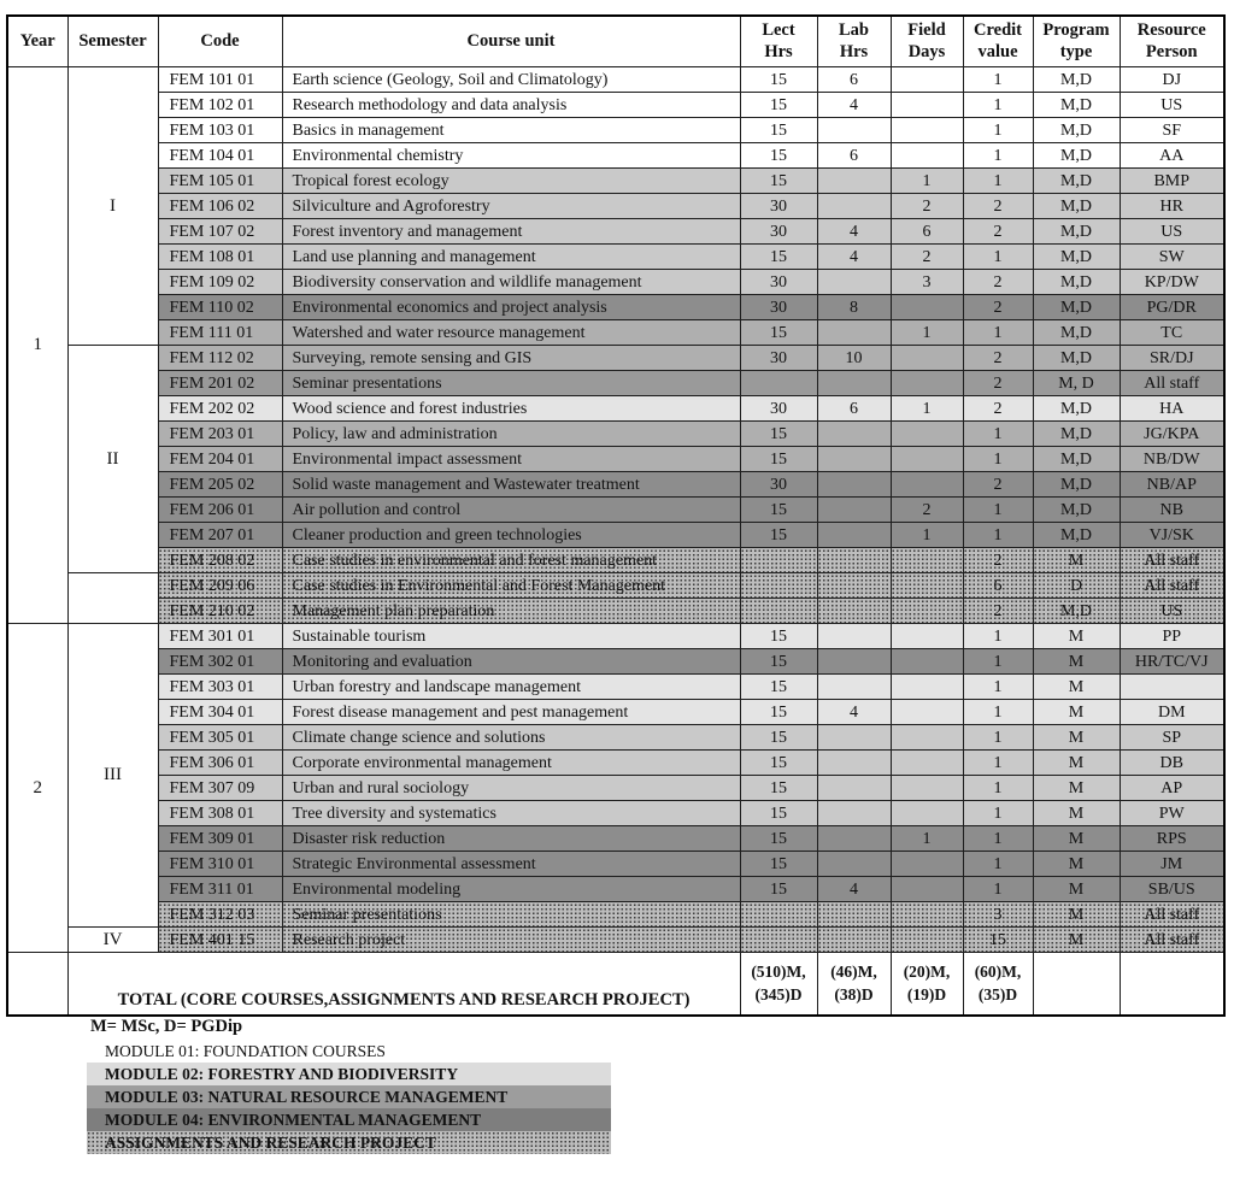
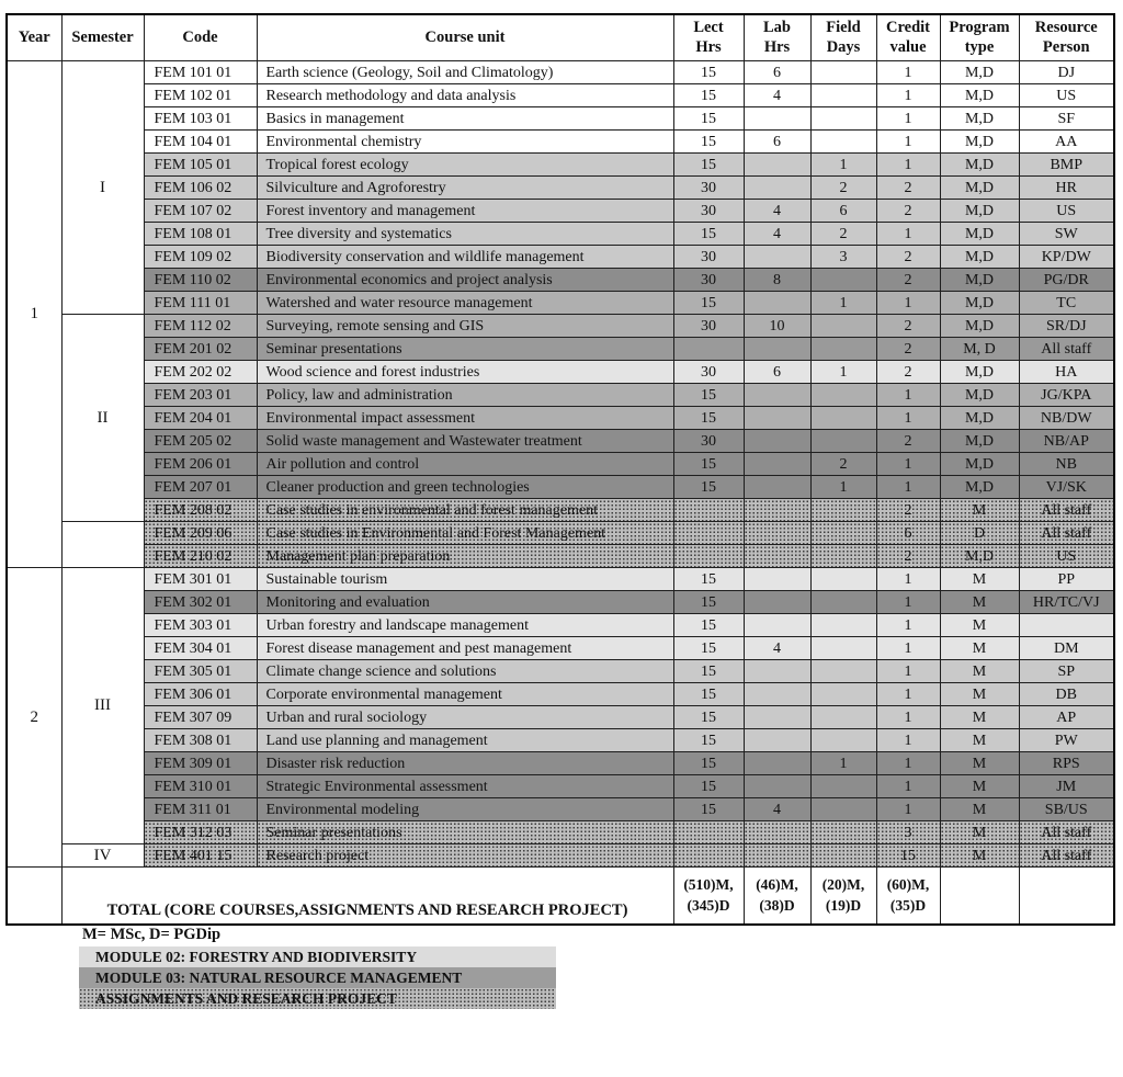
  Year	Semester	Code	Course unit	Lect Hrs	Lab Hrs	Field Days	Credit value	Program type	Resource Person
  1	I	FEM 101 01	Earth science (Geology, Soil and Climatology)	15	6		1	M,D	DJ
  FEM 102 01	Research methodology and data analysis	15	4		1	M,D	US
  FEM 103 01	Basics in management	15			1	M,D	SF
  FEM 104 01	Environmental chemistry	15	6		1	M,D	AA
  FEM 105 01	Tropical forest ecology	15		1	1	M,D	BMP
  FEM 106 02	Silviculture and Agroforestry	30		2	2	M,D	HR
  FEM 107 02	Forest inventory and management	30	4	6	2	M,D	US
- FEM 108 01	Land use planning and management	15	4	2	1	M,D	SW
+ FEM 108 01	Tree diversity and systematics	15	4	2	1	M,D	SW
  FEM 109 02	Biodiversity conservation and wildlife management	30		3	2	M,D	KP/DW
  FEM 110 02	Environmental economics and project analysis	30	8		2	M,D	PG/DR
  FEM 111 01	Watershed and water resource management	15		1	1	M,D	TC
  II	FEM 112 02	Surveying, remote sensing and GIS	30	10		2	M,D	SR/DJ
  FEM 201 02	Seminar presentations				2	M, D	All staff
  FEM 202 02	Wood science and forest industries	30	6	1	2	M,D	HA
  FEM 203 01	Policy, law and administration	15			1	M,D	JG/KPA
  FEM 204 01	Environmental impact assessment	15			1	M,D	NB/DW
  FEM 205 02	Solid waste management and Wastewater treatment	30			2	M,D	NB/AP
  FEM 206 01	Air pollution and control	15		2	1	M,D	NB
  FEM 207 01	Cleaner production and green technologies	15		1	1	M,D	VJ/SK
  FEM 208 02	Case studies in environmental and forest management				2	M	All staff
  	FEM 209 06	Case studies in Environmental and Forest Management				6	D	All staff
  FEM 210 02	Management plan preparation				2	M,D	US
  2	III	FEM 301 01	Sustainable tourism	15			1	M	PP
  FEM 302 01	Monitoring and evaluation	15			1	M	HR/TC/VJ
  FEM 303 01	Urban forestry and landscape management	15			1	M
  FEM 304 01	Forest disease management and pest management	15	4		1	M	DM
  FEM 305 01	Climate change science and solutions	15			1	M	SP
  FEM 306 01	Corporate environmental management	15			1	M	DB
  FEM 307 09	Urban and rural sociology	15			1	M	AP
- FEM 308 01	Tree diversity and systematics	15			1	M	PW
+ FEM 308 01	Land use planning and management	15			1	M	PW
  FEM 309 01	Disaster risk reduction	15		1	1	M	RPS
  FEM 310 01	Strategic Environmental assessment	15			1	M	JM
  FEM 311 01	Environmental modeling	15	4		1	M	SB/US
  FEM 312 03	Seminar presentations				3	M	All staff
  IV	FEM 401 15	Research project				15	M	All staff
  	TOTAL (CORE COURSES,ASSIGNMENTS AND RESEARCH PROJECT)	(510)M, (345)D	(46)M, (38)D	(20)M, (19)D	(60)M, (35)D
  M= MSc, D= PGDip
- MODULE 01: FOUNDATION COURSES
  MODULE 02: FORESTRY AND BIODIVERSITY
  MODULE 03: NATURAL RESOURCE MANAGEMENT
- MODULE 04: ENVIRONMENTAL MANAGEMENT
  ASSIGNMENTS AND RESEARCH PROJECT
